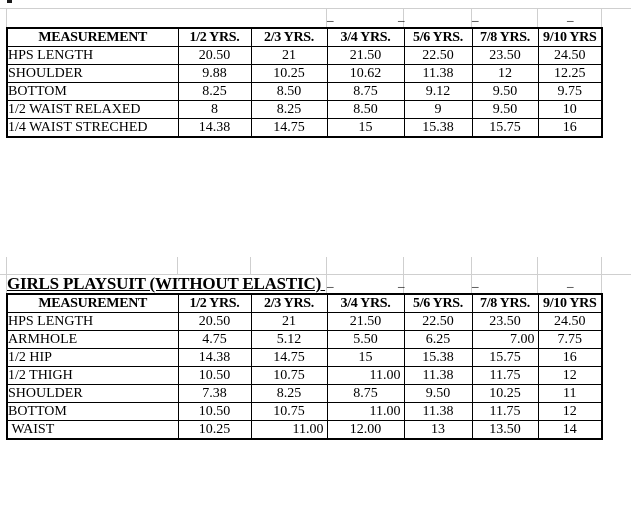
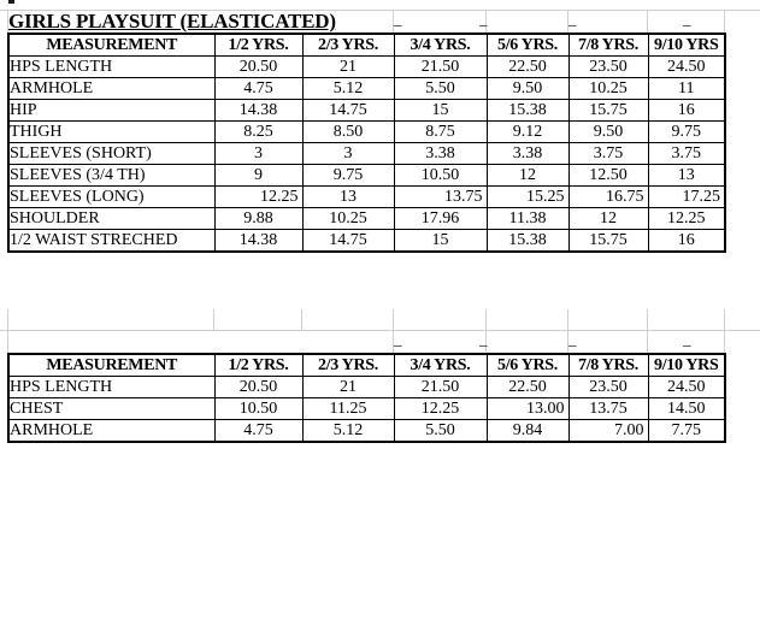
+ GIRLS PLAYSUIT (ELASTICATED)
  _
  _
  _
  _
  MEASUREMENT	1/2 YRS.	2/3 YRS.	3/4 YRS.	5/6 YRS.	7/8 YRS.	9/10 YRS
  HPS LENGTH	20.50	21	21.50	22.50	23.50	24.50
+ ARMHOLE	4.75	5.12	5.50	9.50	10.25	11
+ HIP	14.38	14.75	15	15.38	15.75	16
+ THIGH	8.25	8.50	8.75	9.12	9.50	9.75
+ SLEEVES (SHORT)	3	3	3.38	3.38	3.75	3.75
+ SLEEVES (3/4 TH)	9	9.75	10.50	12	12.50	13
+ SLEEVES (LONG)	12.25	13	13.75	15.25	16.75	17.25
- SHOULDER	9.88	10.25	10.62	11.38	12	12.25
+ SHOULDER	9.88	10.25	17.96	11.38	12	12.25
- BOTTOM	8.25	8.50	8.75	9.12	9.50	9.75
- 1/2 WAIST RELAXED	8	8.25	8.50	9	9.50	10
- 1/4 WAIST STRECHED	14.38	14.75	15	15.38	15.75	16
+ 1/2 WAIST STRECHED	14.38	14.75	15	15.38	15.75	16
- GIRLS PLAYSUIT (WITHOUT ELASTIC)
  _
  _
  _
  _
  MEASUREMENT	1/2 YRS.	2/3 YRS.	3/4 YRS.	5/6 YRS.	7/8 YRS.	9/10 YRS
  HPS LENGTH	20.50	21	21.50	22.50	23.50	24.50
+ CHEST	10.50	11.25	12.25	13.00	13.75	14.50
- ARMHOLE	4.75	5.12	5.50	6.25	7.00	7.75
+ ARMHOLE	4.75	5.12	5.50	9.84	7.00	7.75
- 1/2 HIP	14.38	14.75	15	15.38	15.75	16
- 1/2 THIGH	10.50	10.75	11.00	11.38	11.75	12
- SHOULDER	7.38	8.25	8.75	9.50	10.25	11
- BOTTOM	10.50	10.75	11.00	11.38	11.75	12
- WAIST	10.25	11.00	12.00	13	13.50	14
